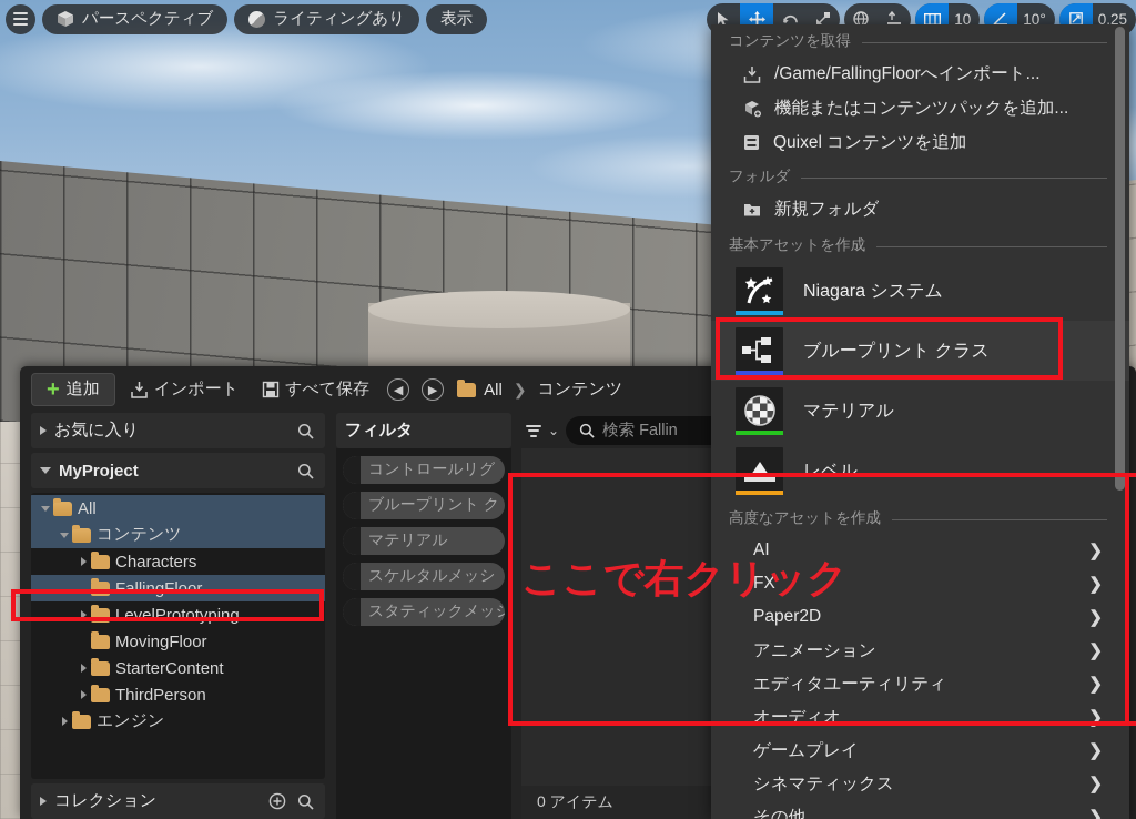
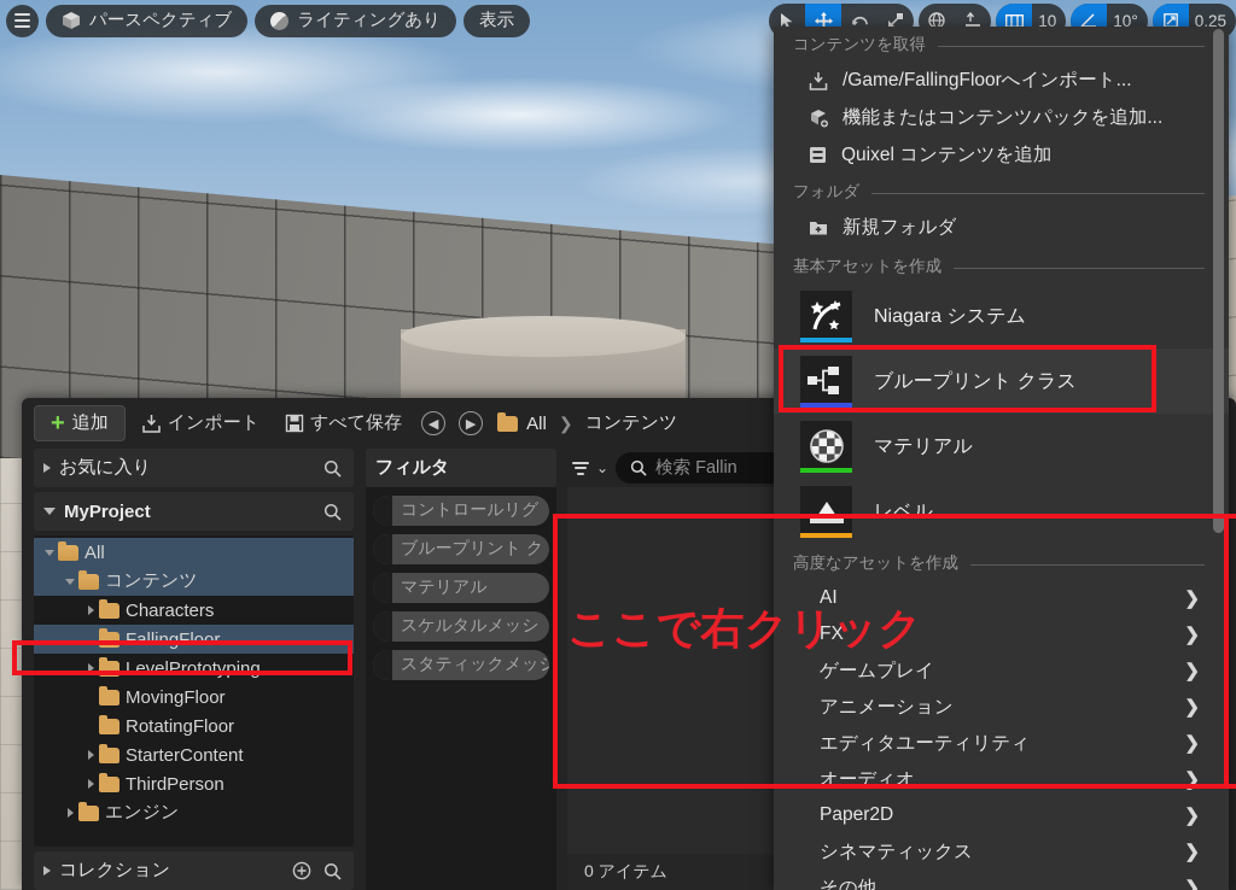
  パースペクティブ
  ライティングあり
  表示
  10
  10°
  0.25
  +
  追加
  インポート
  すべて保存
  ◀
  ▶
  All
  ❯
  コンテンツ
  お気に入り
  MyProject
  All
  コンテンツ
  Characters
  FallingFloor
  LevelPrototyping
  MovingFloor
+ RotatingFloor
  StarterContent
  ThirdPerson
  エンジン
  コレクション
  フィルタ
  コントロールリグ
  ブループリント ク
  マテリアル
  スケルタルメッシ
  スタティックメッシ
  ⌄
  検索 Fallin
  0 アイテム
  コンテンツを取得
  /Game/FallingFloorへインポート...
  機能またはコンテンツパックを追加...
  Quixel コンテンツを追加
  フォルダ
  新規フォルダ
  基本アセットを作成
  Niagara システム
  ブループリント クラス
  マテリアル
  レベル
  高度なアセットを作成
  AI
  ❯
  FX
  ❯
- Paper2D
+ ゲームプレイ
  ❯
  アニメーション
  ❯
  エディタユーティリティ
  ❯
  オーディオ
  ❯
- ゲームプレイ
+ Paper2D
  ❯
  シネマティックス
  ❯
  その他
  ❯
  ここで右クリック
